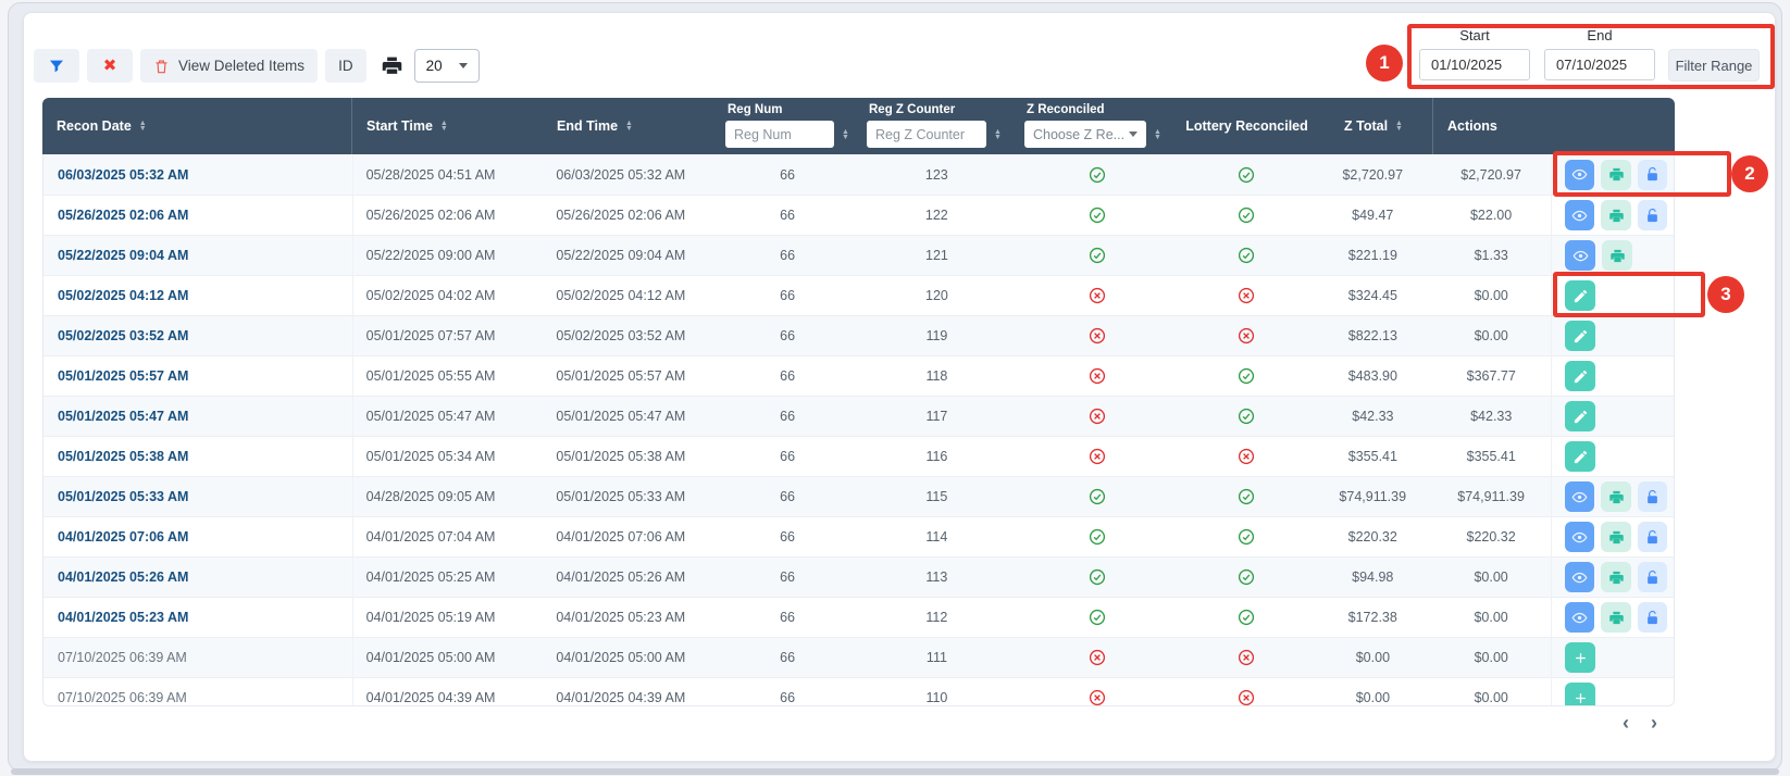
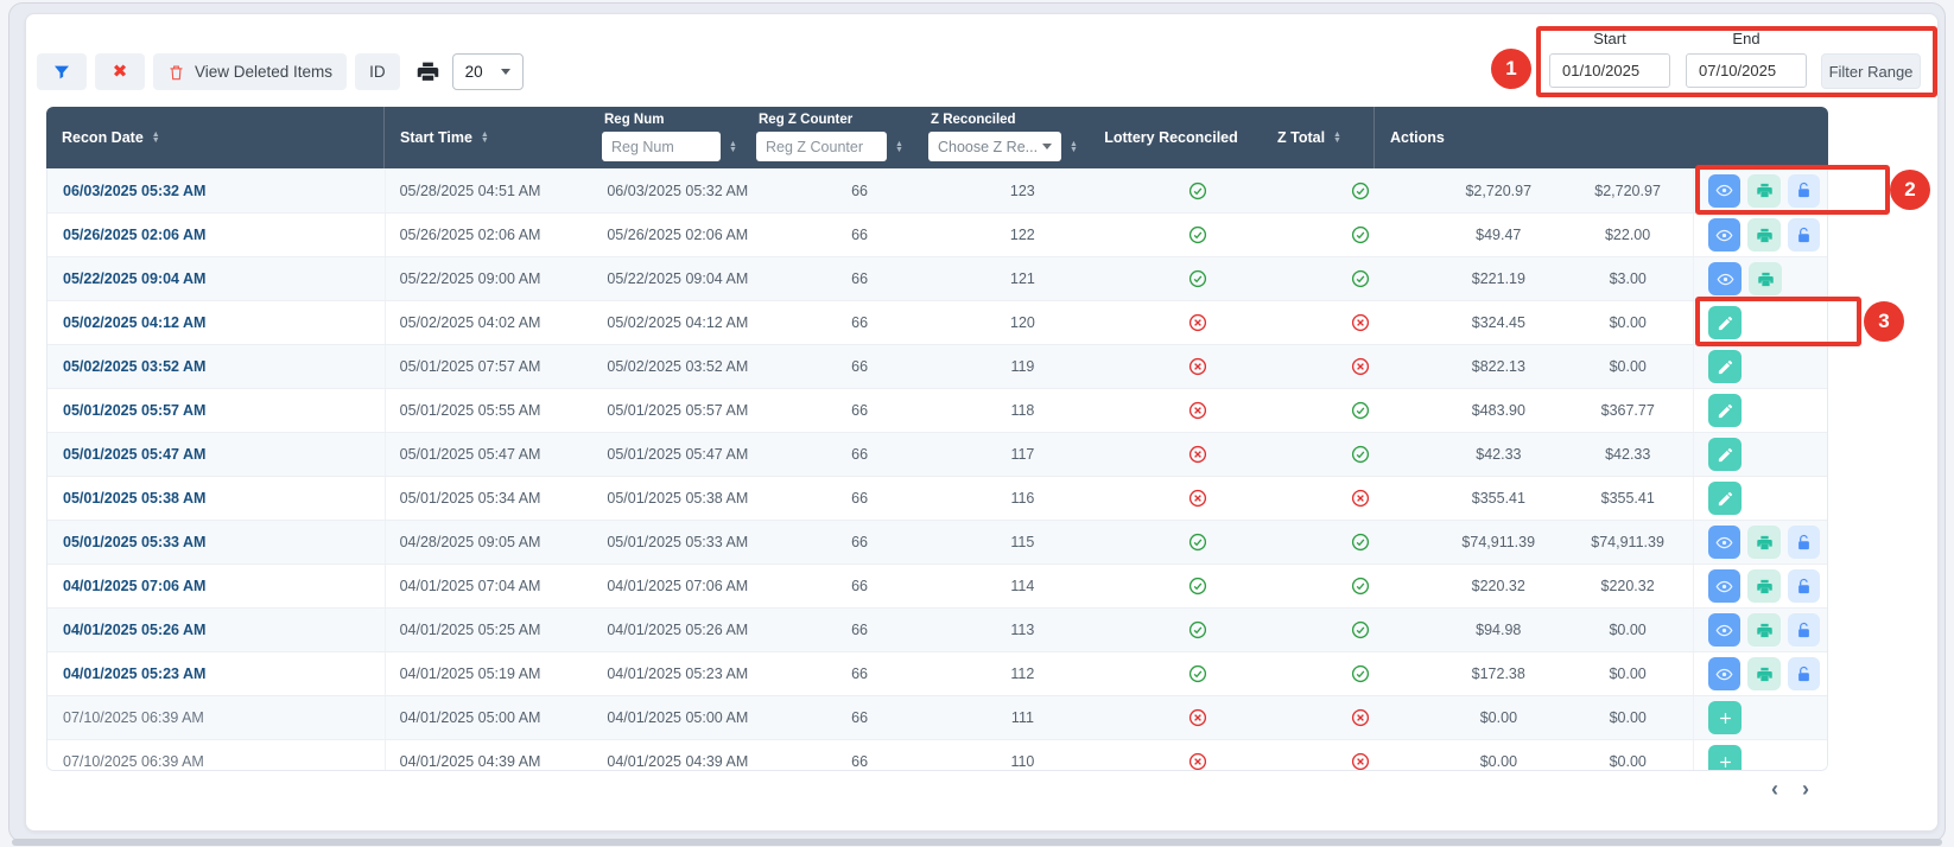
  ✖
  View Deleted Items
  ID
  20
  Start
  End
  01/10/2025
  07/10/2025
  Filter Range
  Recon Date
  Start Time
- End Time
  Reg Num
  Reg Num
  Reg Z Counter
  Reg Z Counter
  Z Reconciled
  Choose Z Re...
  Lottery Reconciled
  Z Total
  Actions
  06/03/2025 05:32 AM
  05/28/2025 04:51 AM
  06/03/2025 05:32 AM
  66
  123
  $2,720.97
  $2,720.97
  05/26/2025 02:06 AM
  05/26/2025 02:06 AM
  05/26/2025 02:06 AM
  66
  122
  $49.47
  $22.00
  05/22/2025 09:04 AM
  05/22/2025 09:00 AM
  05/22/2025 09:04 AM
  66
  121
  $221.19
- $1.33
+ $3.00
  05/02/2025 04:12 AM
  05/02/2025 04:02 AM
  05/02/2025 04:12 AM
  66
  120
  $324.45
  $0.00
  05/02/2025 03:52 AM
  05/01/2025 07:57 AM
  05/02/2025 03:52 AM
  66
  119
  $822.13
  $0.00
  05/01/2025 05:57 AM
  05/01/2025 05:55 AM
  05/01/2025 05:57 AM
  66
  118
  $483.90
  $367.77
  05/01/2025 05:47 AM
  05/01/2025 05:47 AM
  05/01/2025 05:47 AM
  66
  117
  $42.33
  $42.33
  05/01/2025 05:38 AM
  05/01/2025 05:34 AM
  05/01/2025 05:38 AM
  66
  116
  $355.41
  $355.41
  05/01/2025 05:33 AM
  04/28/2025 09:05 AM
  05/01/2025 05:33 AM
  66
  115
  $74,911.39
  $74,911.39
  04/01/2025 07:06 AM
  04/01/2025 07:04 AM
  04/01/2025 07:06 AM
  66
  114
  $220.32
  $220.32
  04/01/2025 05:26 AM
  04/01/2025 05:25 AM
  04/01/2025 05:26 AM
  66
  113
  $94.98
  $0.00
  04/01/2025 05:23 AM
  04/01/2025 05:19 AM
  04/01/2025 05:23 AM
  66
  112
  $172.38
  $0.00
  07/10/2025 06:39 AM
  04/01/2025 05:00 AM
  04/01/2025 05:00 AM
  66
  111
  $0.00
  $0.00
  07/10/2025 06:39 AM
  04/01/2025 04:39 AM
  04/01/2025 04:39 AM
  66
  110
  $0.00
  $0.00
  ‹
  ›
  1
  2
  3
